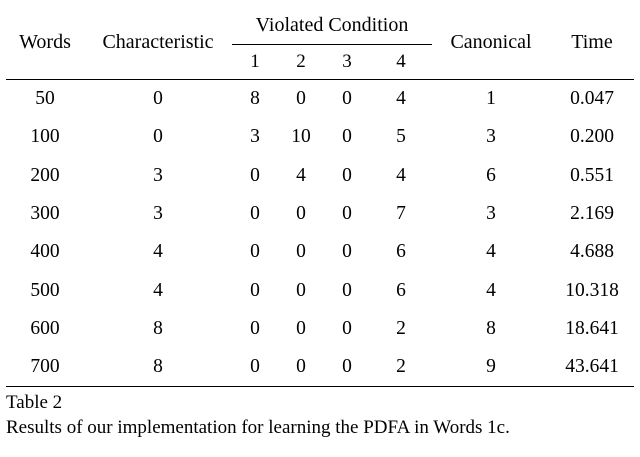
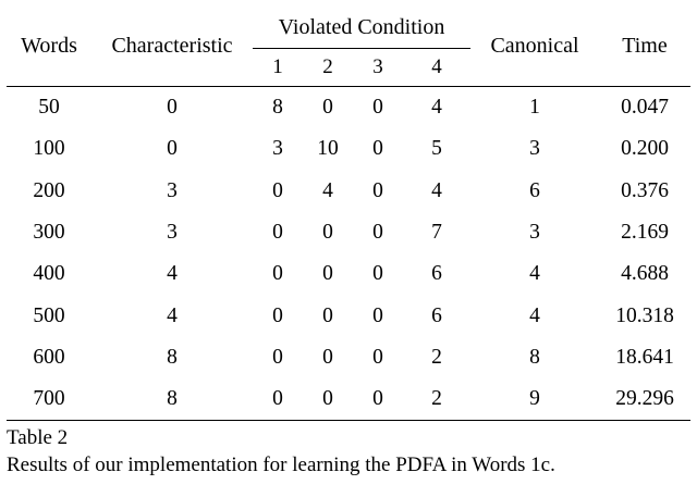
  Words	Characteristic	Violated Condition	Canonical	Time
  1	2	3	4
  50	0	8	0	0	4	1	0.047
  100	0	3	10	0	5	3	0.200
- 200	3	0	4	0	4	6	0.551
+ 200	3	0	4	0	4	6	0.376
  300	3	0	0	0	7	3	2.169
  400	4	0	0	0	6	4	4.688
  500	4	0	0	0	6	4	10.318
  600	8	0	0	0	2	8	18.641
- 700	8	0	0	0	2	9	43.641
+ 700	8	0	0	0	2	9	29.296
  Table 2
  Results of our implementation for learning the PDFA in Words 1c.
